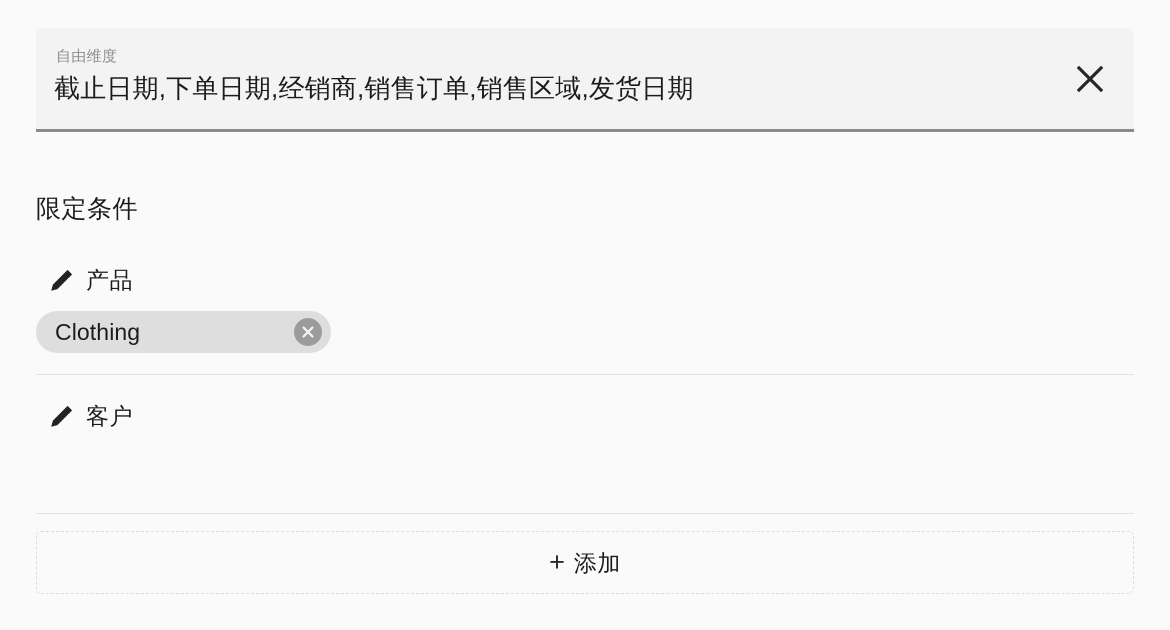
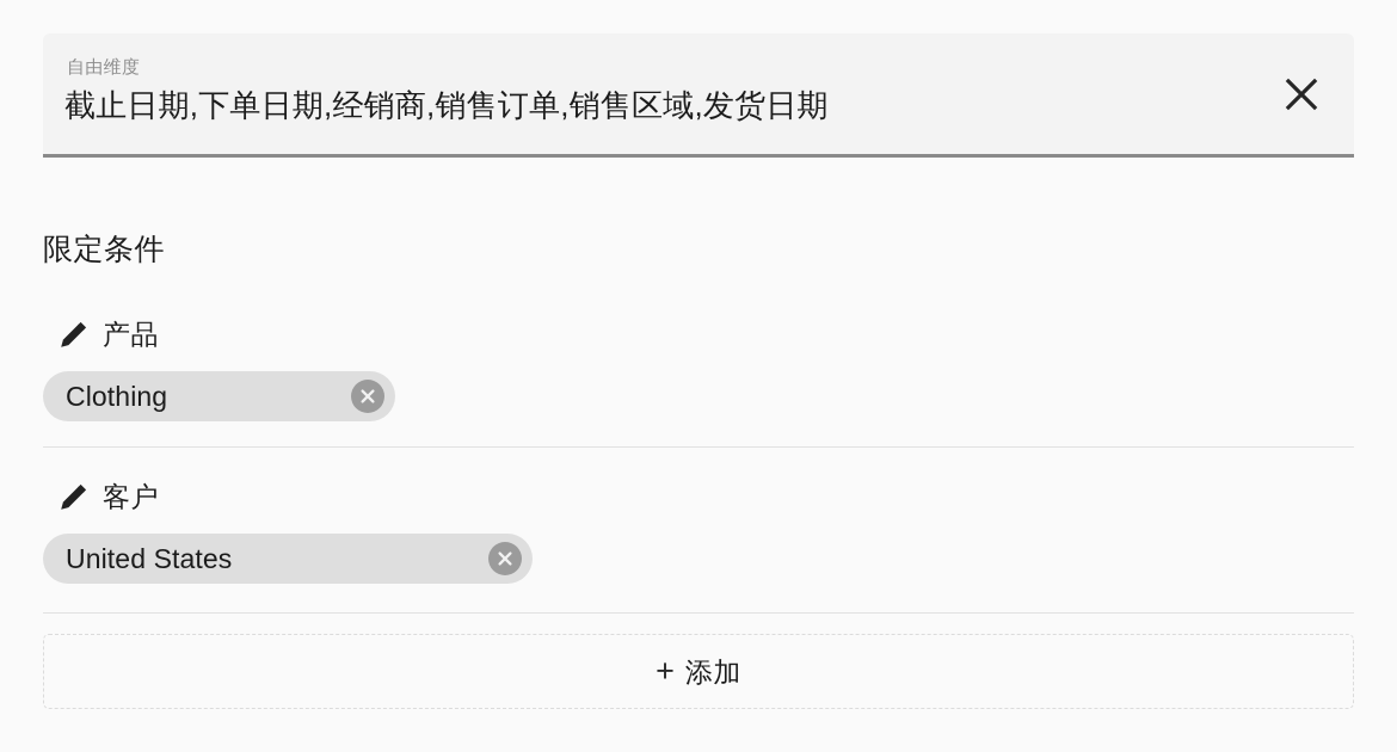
  自由维度
  截止日期,下单日期,经销商,销售订单,销售区域,发货日期
  限定条件
  产品
  Clothing
  客户
+ United States
  +
  添加
